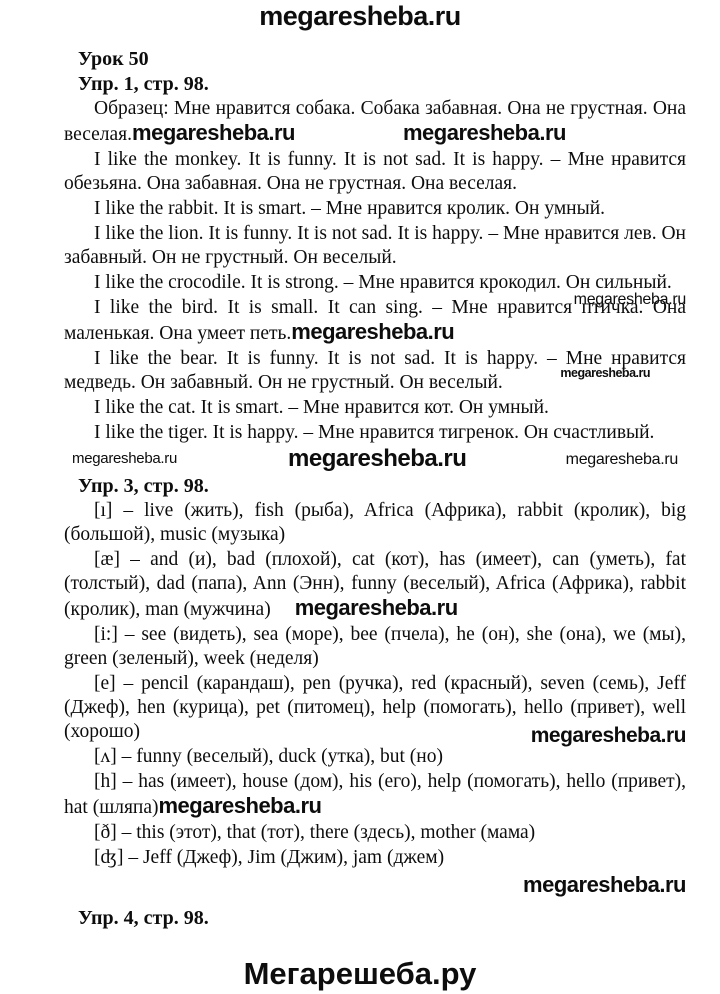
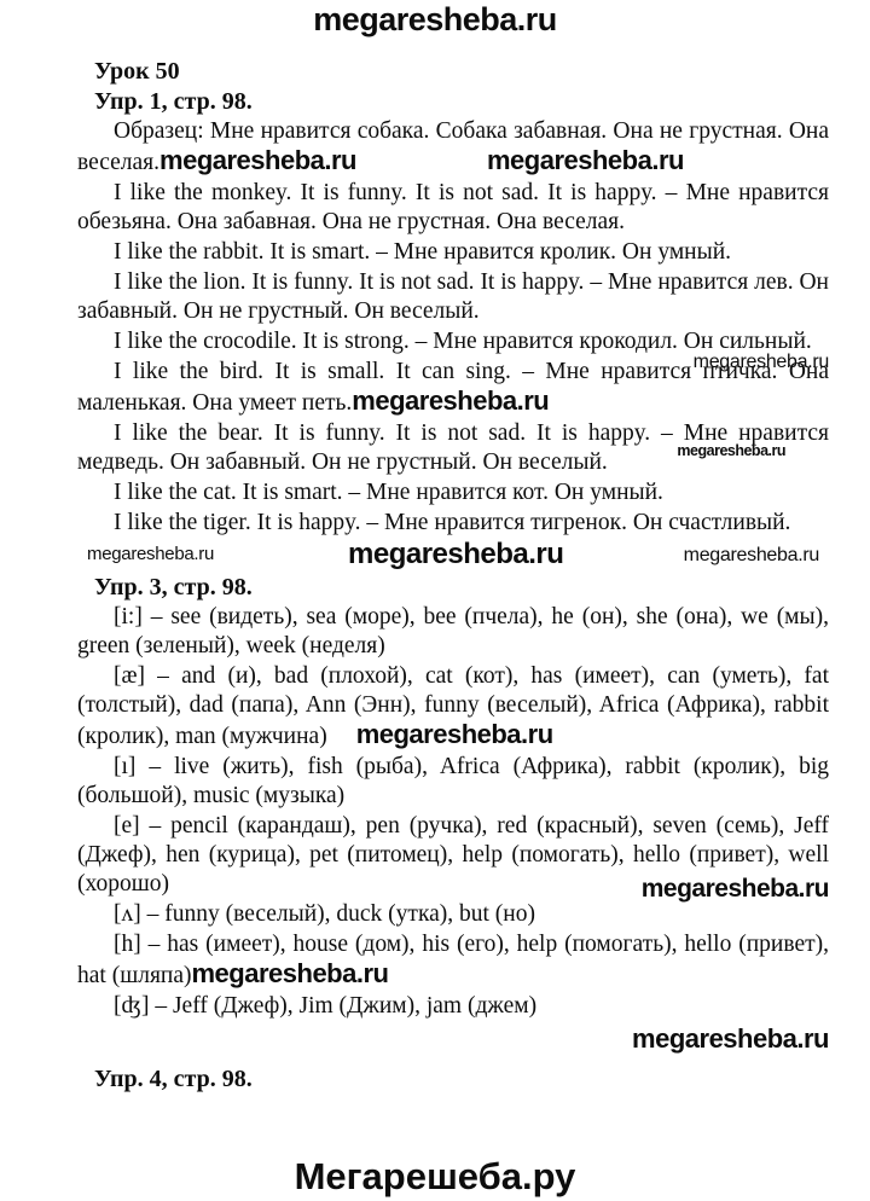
  megaresheba.ru
  Урок 50
  Упр. 1, стр. 98.
  Образец: Мне нравится собака. Собака забавная. Она не грустная. Она веселая.megaresheba.ru megaresheba.ru
  I like the monkey. It is funny. It is not sad. It is happy. – Мне нравится обезьяна. Она забавная. Она не грустная. Она веселая.
  I like the rabbit. It is smart. – Мне нравится кролик. Он умный.
  I like the lion. It is funny. It is not sad. It is happy. – Мне нравится лев. Он забавный. Он не грустный. Он веселый.
  I like the crocodile. It is strong. – Мне нравится крокодил. Он сильный.
  megaresheba.ru
  I like the bird. It is small. It can sing. – Мне нравится птичка. Она маленькая. Она умеет петь.megaresheba.ru
  I like the bear. It is funny. It is not sad. It is happy. – Мне нравится медведь. Он забавный. Он не грустный. Он веселый.
  megaresheba.ru
  I like the cat. It is smart. – Мне нравится кот. Он умный.
  I like the tiger. It is happy. – Мне нравится тигренок. Он счастливый.
  megaresheba.ru
  megaresheba.ru
  megaresheba.ru
  Упр. 3, стр. 98.
- [ı] – live (жить), fish (рыба), Africa (Африка), rabbit (кролик), big (большой), music (музыка)
+ [i:] – see (видеть), sea (море), bee (пчела), he (он), she (она), we (мы), green (зеленый), week (неделя)
  [æ] – and (и), bad (плохой), cat (кот), has (имеет), can (уметь), fat (толстый), dad (папа), Ann (Энн), funny (веселый), Africa (Африка), rabbit (кролик), man (мужчина) megaresheba.ru
- [i:] – see (видеть), sea (море), bee (пчела), he (он), she (она), we (мы), green (зеленый), week (неделя)
+ [ı] – live (жить), fish (рыба), Africa (Африка), rabbit (кролик), big (большой), music (музыка)
  [e] – pencil (карандаш), pen (ручка), red (красный), seven (семь), Jeff (Джеф), hen (курица), pet (питомец), help (помогать), hello (привет), well (хорошо)
  megaresheba.ru
  [ʌ] – funny (веселый), duck (утка), but (но)
  [h] – has (имеет), house (дом), his (его), help (помогать), hello (привет), hat (шляпа)megaresheba.ru
- [ð] – this (этот), that (тот), there (здесь), mother (мама)
  [ʤ] – Jeff (Джеф), Jim (Джим), jam (джем)
  megaresheba.ru
  Упр. 4, стр. 98.
  Мегарешеба.ру
